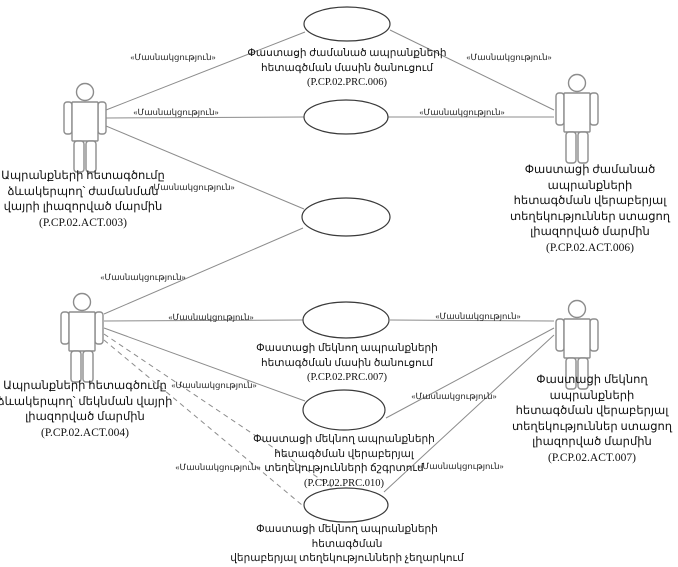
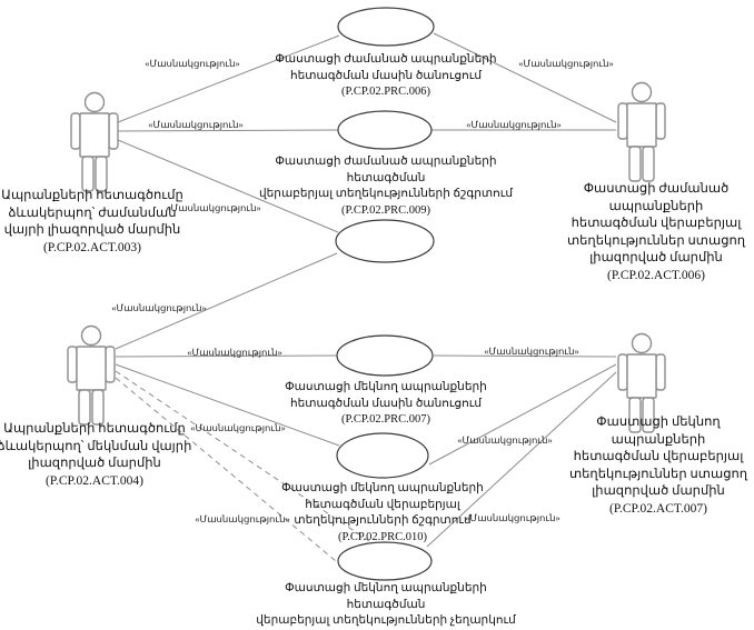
  Ապրանքների հետագծումը
  ձևակերպող՝ ժամանման
  վայրի լիազորված մարմին
  (P.CP.02.ACT.003)
  Փաստացի ժամանած ապրանքների
  հետագծման վերաբերյալ
  տեղեկություններ ստացող
  լիազորված մարմին
  (P.CP.02.ACT.006)
  Ապրանքների հետագծումը
  ձևակերպող՝ մեկնման վայրի
  լիազորված մարմին
  (P.CP.02.ACT.004)
  Փաստացի մեկնող ապրանքների
  հետագծման վերաբերյալ
  տեղեկություններ ստացող
  լիազորված մարմին
  (P.CP.02.ACT.007)
  Փաստացի ժամանած ապրանքների
  հետագծման մասին ծանուցում
  (P.CP.02.PRC.006)
+ Փաստացի ժամանած ապրանքների հետագծման
+ վերաբերյալ տեղեկությունների ճշգրտում
+ (P.CP.02.PRC.009)
  Փաստացի մեկնող ապրանքների
  հետագծման մասին ծանուցում
  (P.CP.02.PRC.007)
  Փաստացի մեկնող ապրանքների
  հետագծման վերաբերյալ
  տեղեկությունների ճշգրտում
  (P.CP.02.PRC.010)
  Փաստացի մեկնող ապրանքների հետագծման
  վերաբերյալ տեղեկությունների չեղարկում
  «Մասնակցություն»
  «Մասնակցություն»
  «Մասնակցություն»
  «Մասնակցություն»
  «Մասնակցություն»
  «Մասնակցություն»
  «Մասնակցություն»
  «Մասնակցություն»
  «Մասնակցություն»
  «Մասնակցություն»
  «Մասնակցություն»
  «Մասնակցություն»
